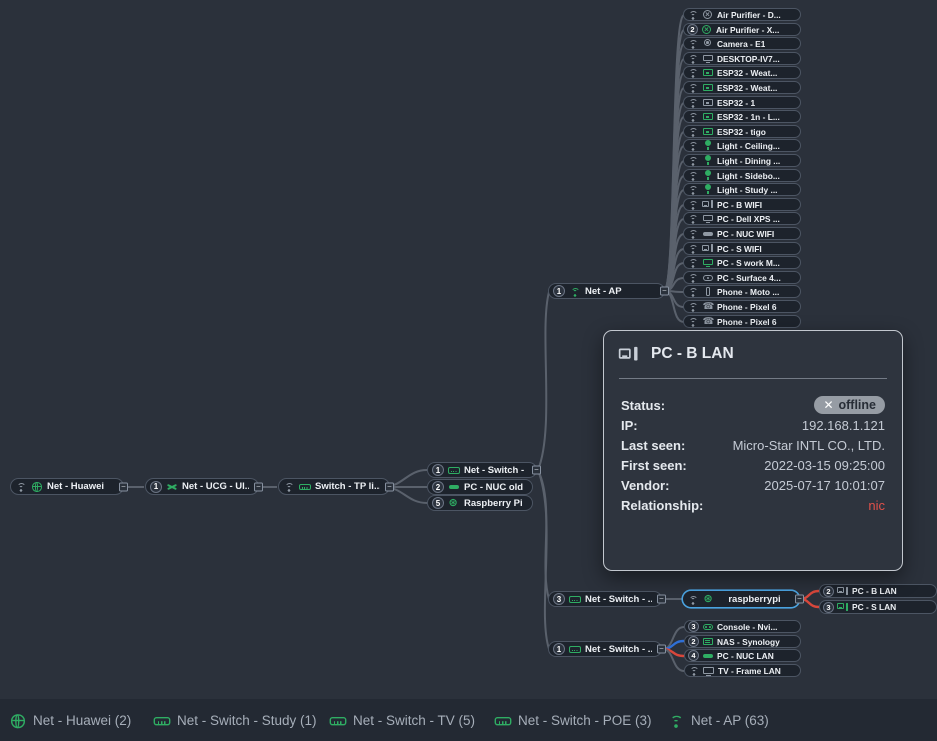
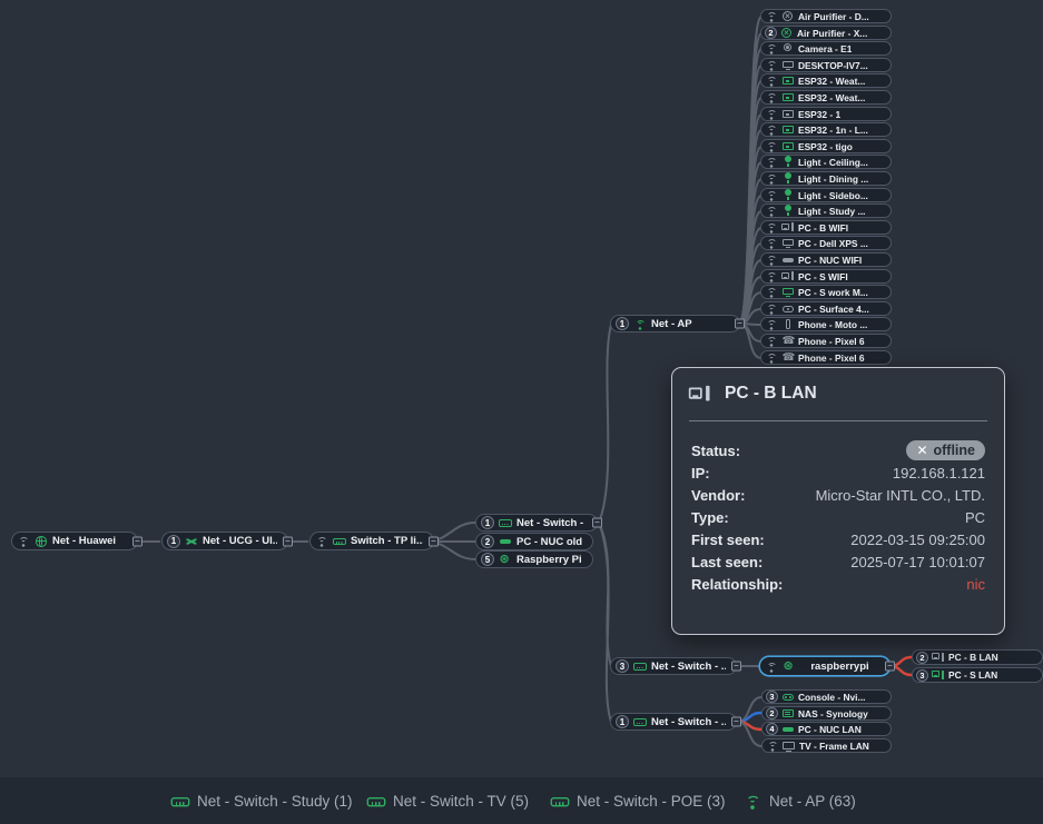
  Net - Huawei
  1
  Net - UCG - Ul..
  Switch - TP li..
  1
  Net - Switch -
  2
  PC - NUC old
  5
  Raspberry Pi
  1
  Net - AP
  Air Purifier - D...
  2
  Air Purifier - X...
  Camera - E1
  DESKTOP-IV7...
  ESP32 - Weat...
  ESP32 - Weat...
  ESP32 - 1
  ESP32 - 1n - L...
  ESP32 - tigo
  Light - Ceiling...
  Light - Dining ...
  Light - Sidebo...
  Light - Study ...
  PC - B WIFI
  PC - Dell XPS ...
  PC - NUC WIFI
  PC - S WIFI
  PC - S work M...
  PC - Surface 4...
  Phone - Moto ...
  Phone - Pixel 6
  Phone - Pixel 6
  3
  Net - Switch - ..
  raspberrypi
  2
  PC - B LAN
  3
  PC - S LAN
  1
  Net - Switch - ..
  3
  Console - Nvi...
  2
  NAS - Synology
  4
  PC - NUC LAN
  TV - Frame LAN
  PC - B LAN
  Status:
  ✕
  offline
  IP:
  192.168.1.121
- Last seen:
+ Vendor:
  Micro-Star INTL CO., LTD.
+ Type:
+ PC
  First seen:
  2022-03-15 09:25:00
- Vendor:
+ Last seen:
  2025-07-17 10:01:07
  Relationship:
  nic
- Net - Huawei (2)
  Net - Switch - Study (1)
  Net - Switch - TV (5)
  Net - Switch - POE (3)
  Net - AP (63)
